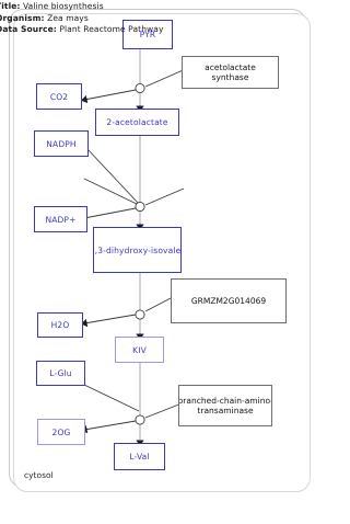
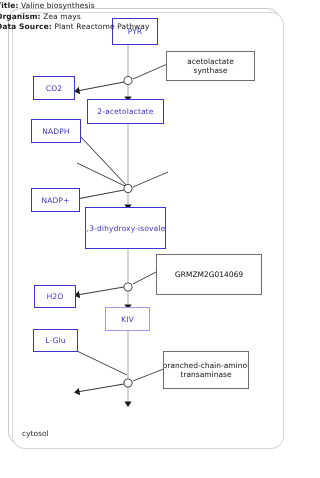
  itle: Valine biosynthesis
  rganism: Zea mays
  ata Source: Plant Reactome Pathway
  PYR
  CO2
  2-acetolactate
  NADPH
  NADP+
  ,3-dihydroxy-isovale
  H2O
  KIV
  L-Glu
- 2OG
- L-Val
  acetolactate
  synthase
  GRMZM2G014069
  branched-chain-amino
  transaminase
  cytosol
